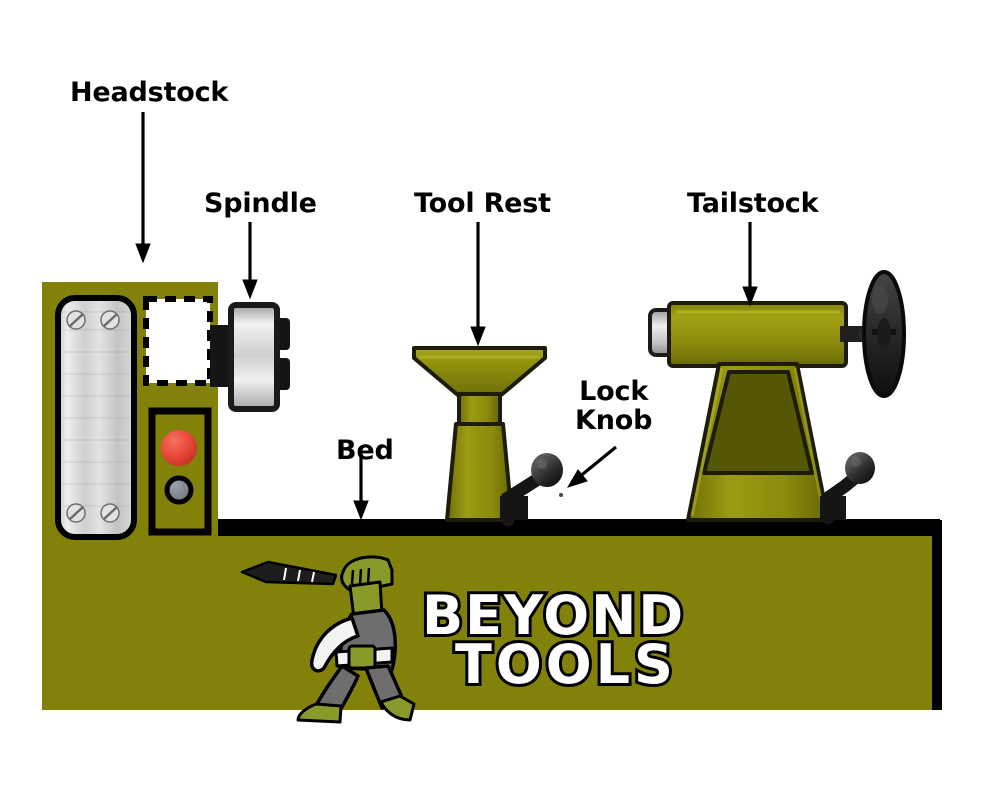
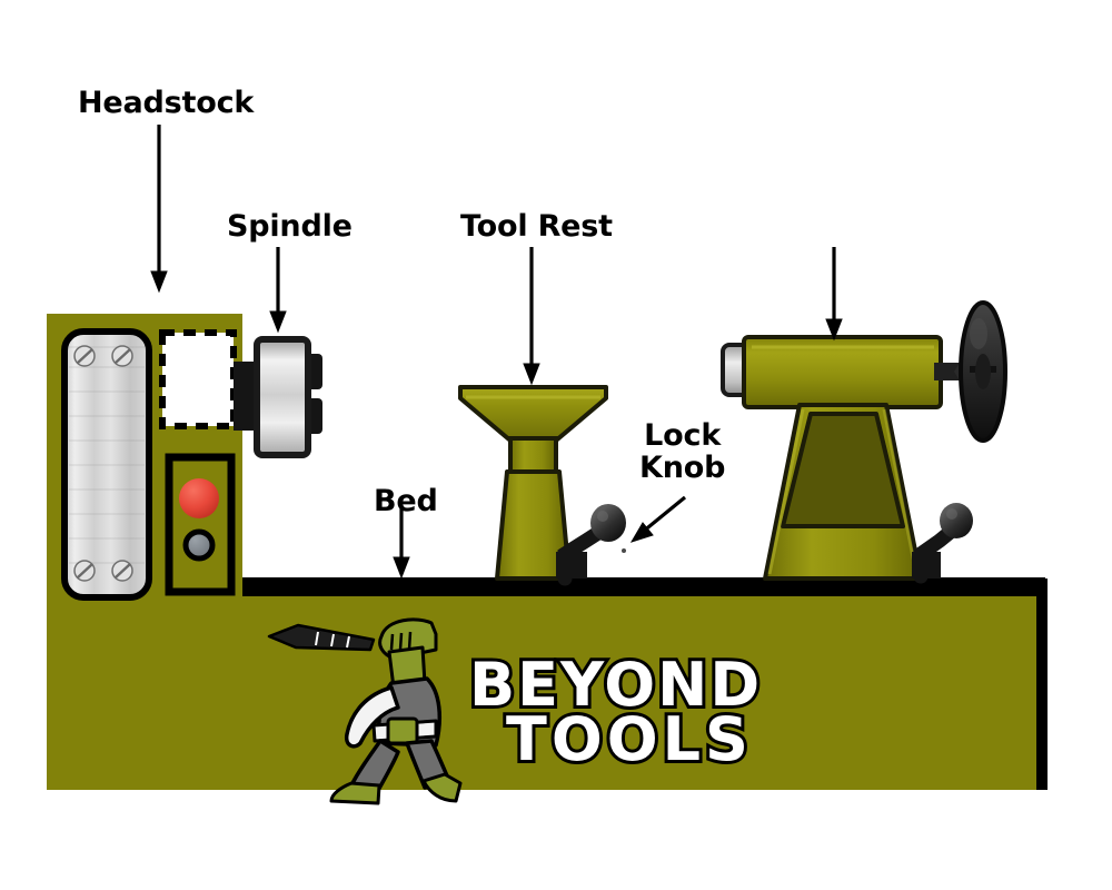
  BEYOND
  TOOLS
  Headstock
  Spindle
  Tool Rest
- Tailstock
  Bed
  Lock
  Knob
